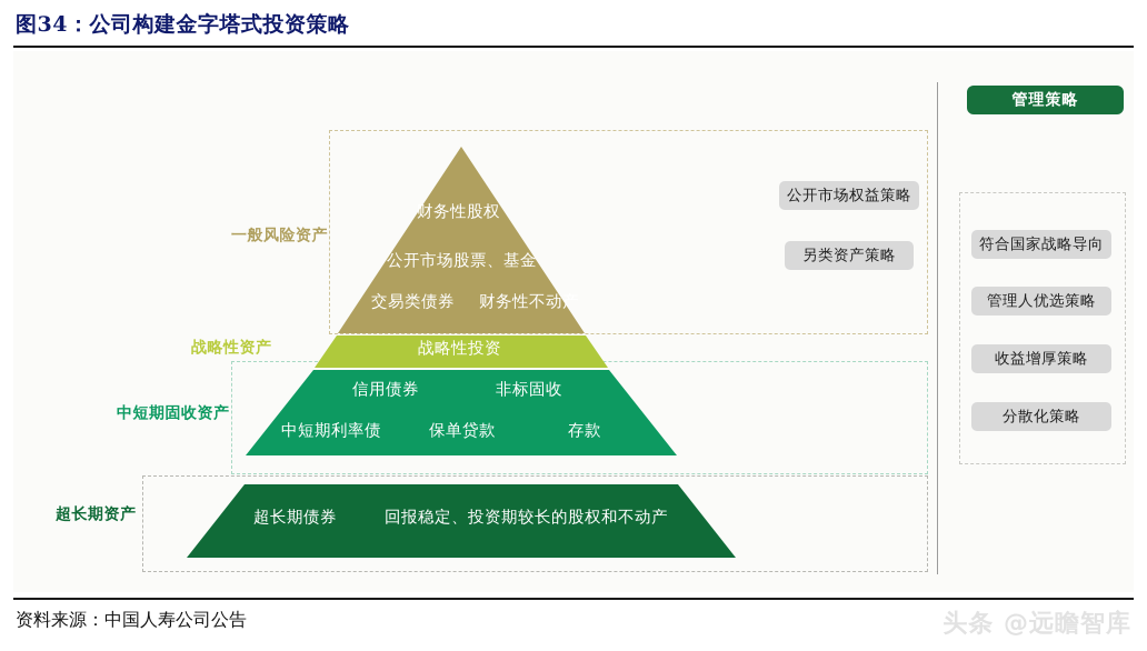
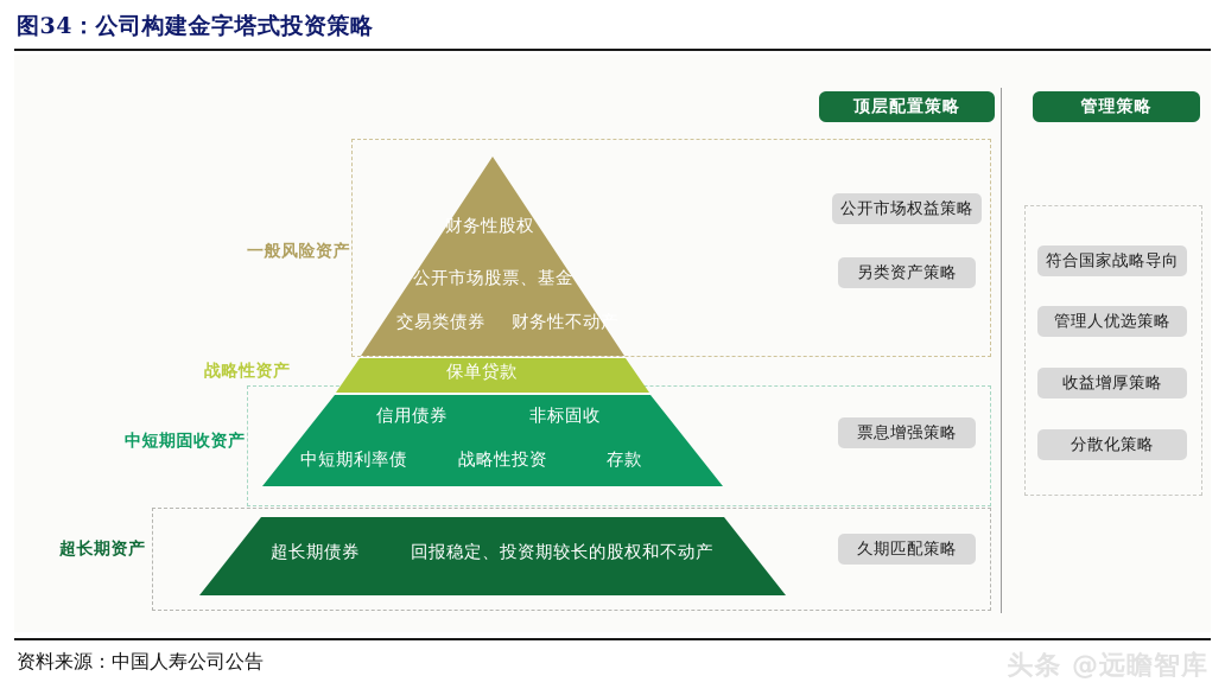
  图34：公司构建金字塔式投资策略
  一般风险资产
  战略性资产
  中短期固收资产
  超长期资产
  财务性股权
  公开市场股票、基金
  交易类债券
  财务性不动产
- 战略性投资
+ 保单贷款
  信用债券
  非标固收
  中短期利率债
- 保单贷款
+ 战略性投资
  存款
  超长期债券
  回报稳定、投资期较长的股权和不动产
+ 顶层配置策略
  公开市场权益策略
  另类资产策略
+ 票息增强策略
+ 久期匹配策略
  管理策略
  符合国家战略导向
  管理人优选策略
  收益增厚策略
  分散化策略
  资料来源：中国人寿公司公告
  头条 @远瞻智库
